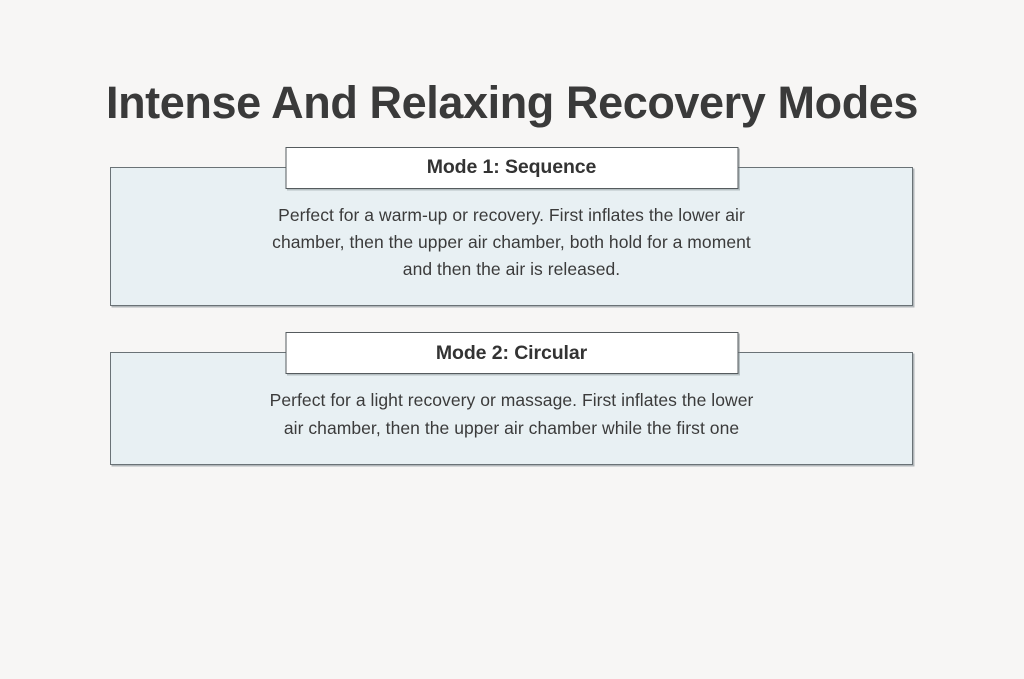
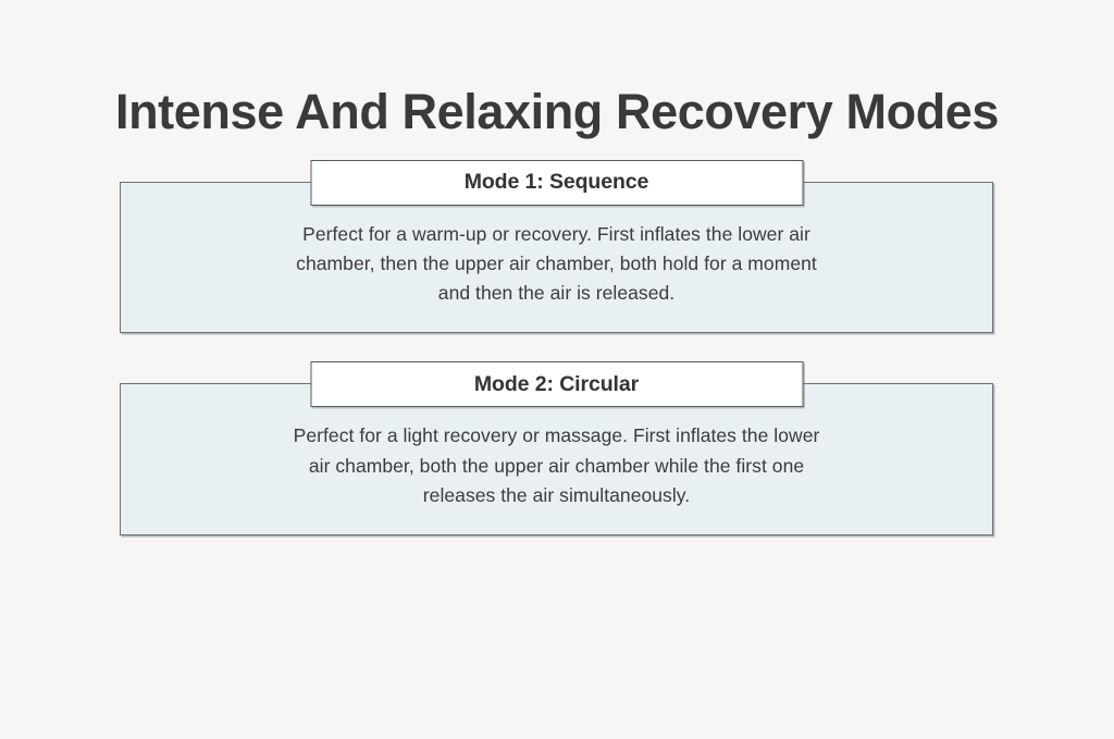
  Intense And Relaxing Recovery Modes
  Mode 1: Sequence
  Perfect for a warm-up or recovery. First inflates the lower air
  chamber, then the upper air chamber, both hold for a moment
  and then the air is released.
  Mode 2: Circular
  Perfect for a light recovery or massage. First inflates the lower
- air chamber, then the upper air chamber while the first one
+ air chamber, both the upper air chamber while the first one
+ releases the air simultaneously.
